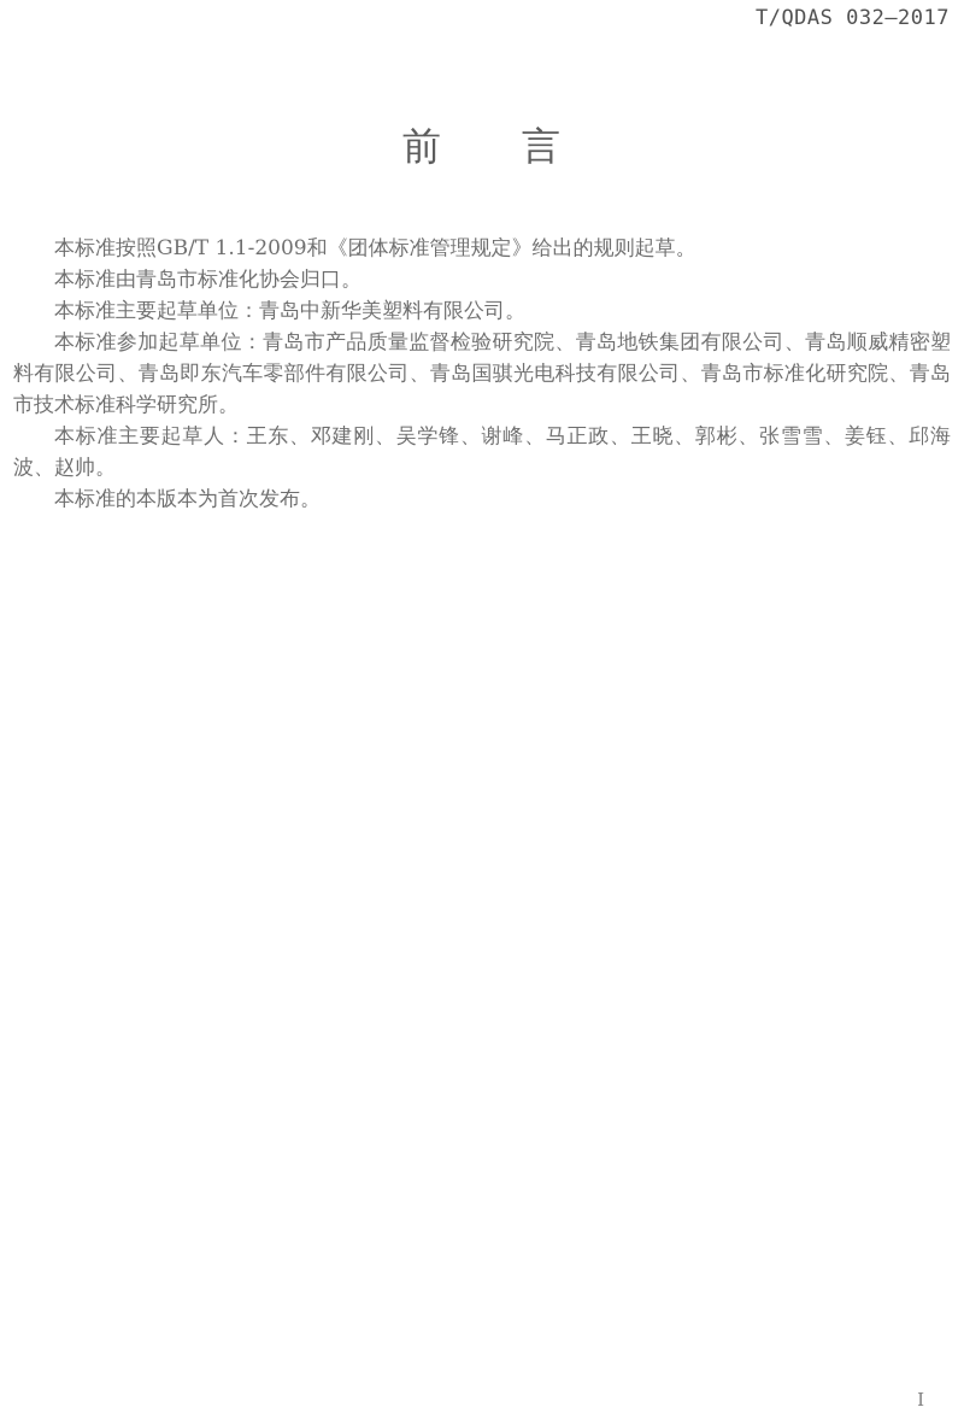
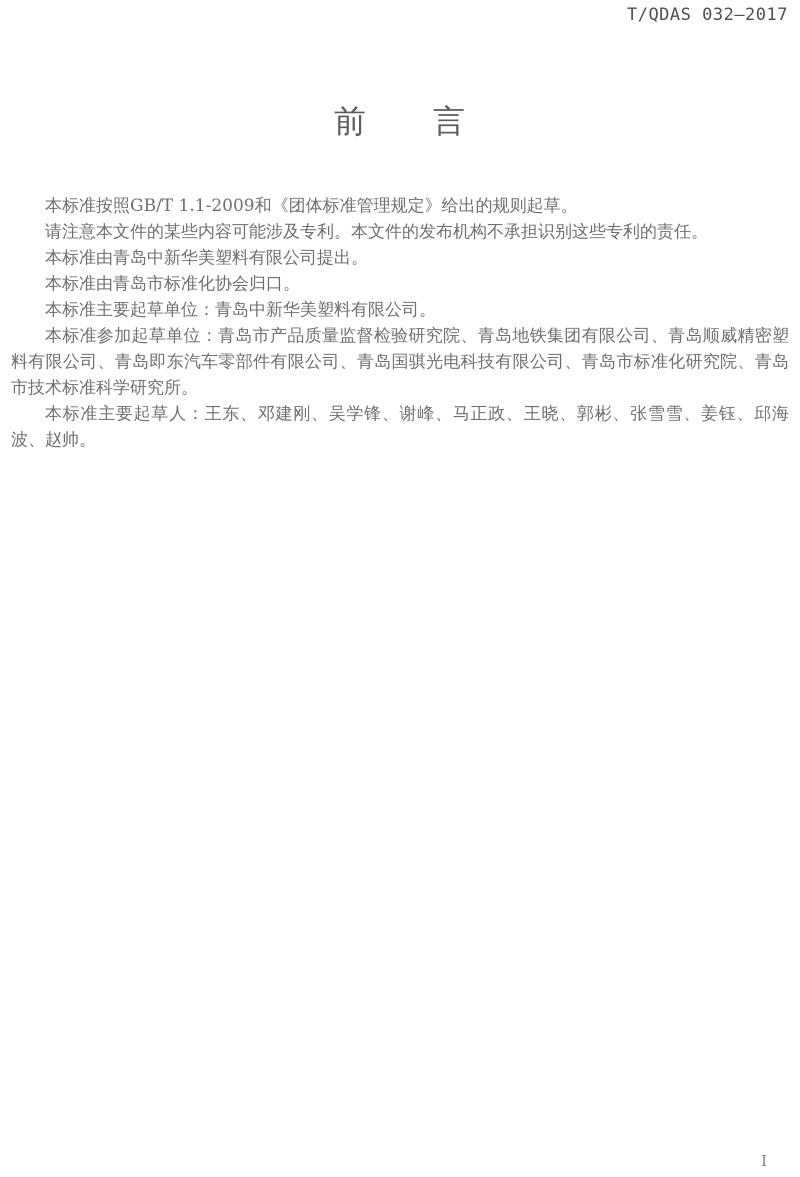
  T/QDAS 032—2017
  前 言
  本标准按照GB/T 1.1-2009和《团体标准管理规定》给出的规则起草。
+ 请注意本文件的某些内容可能涉及专利。本文件的发布机构不承担识别这些专利的责任。
+ 本标准由青岛中新华美塑料有限公司提出。
  本标准由青岛市标准化协会归口。
  本标准主要起草单位：青岛中新华美塑料有限公司。
  本标准参加起草单位：青岛市产品质量监督检验研究院、青岛地铁集团有限公司、青岛顺威精密塑料有限公司、青岛即东汽车零部件有限公司、青岛国骐光电科技有限公司、青岛市标准化研究院、青岛市技术标准科学研究所。
  本标准主要起草人：王东、邓建刚、吴学锋、谢峰、马正政、王晓、郭彬、张雪雪、姜钰、邱海波、赵帅。
- 本标准的本版本为首次发布。
  I
